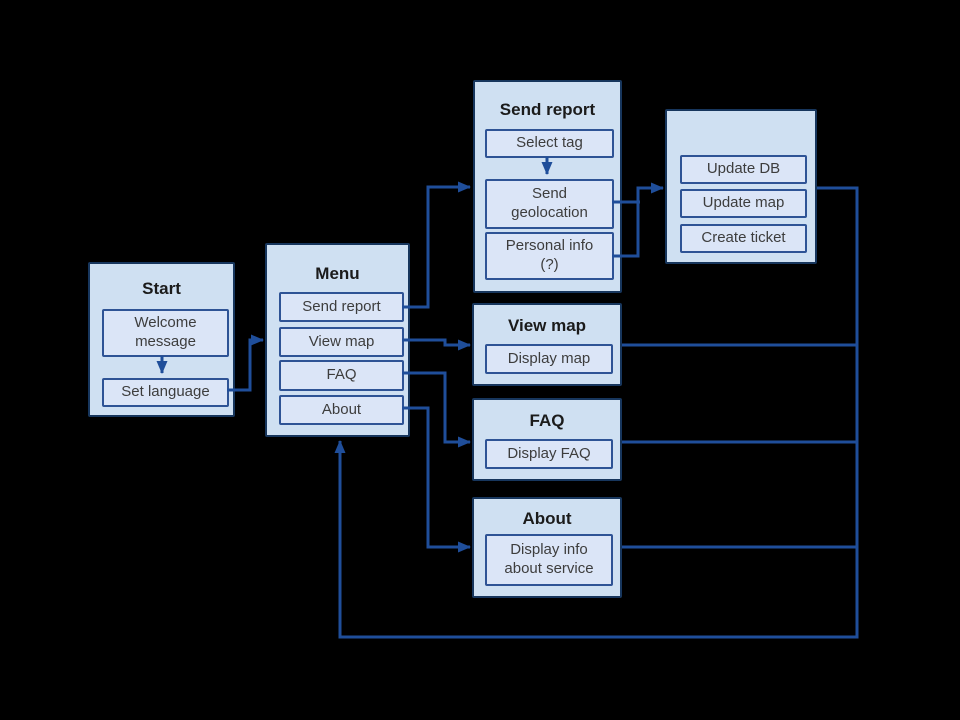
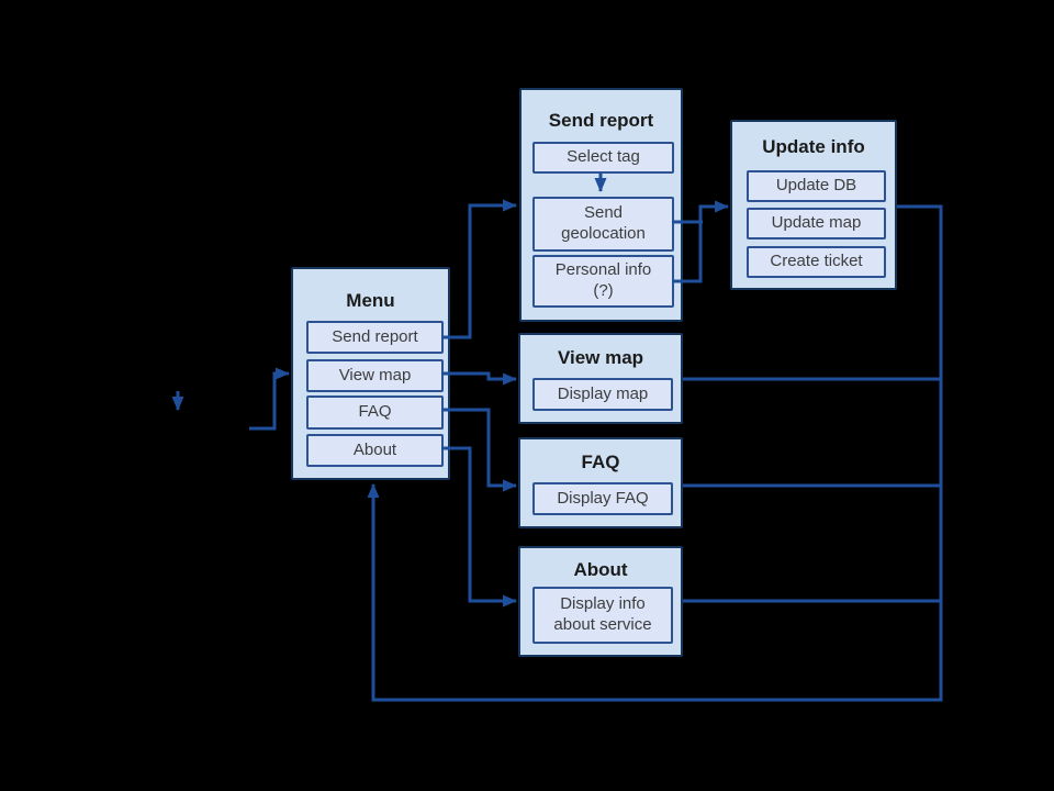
- Start
- Welcome
- message
- Set language
  Menu
  Send report
  View map
  FAQ
  About
  Send report
  Select tag
  Send
  geolocation
  Personal info
  (?)
+ Update info
  Update DB
  Update map
  Create ticket
  View map
  Display map
  FAQ
  Display FAQ
  About
  Display info
  about service
